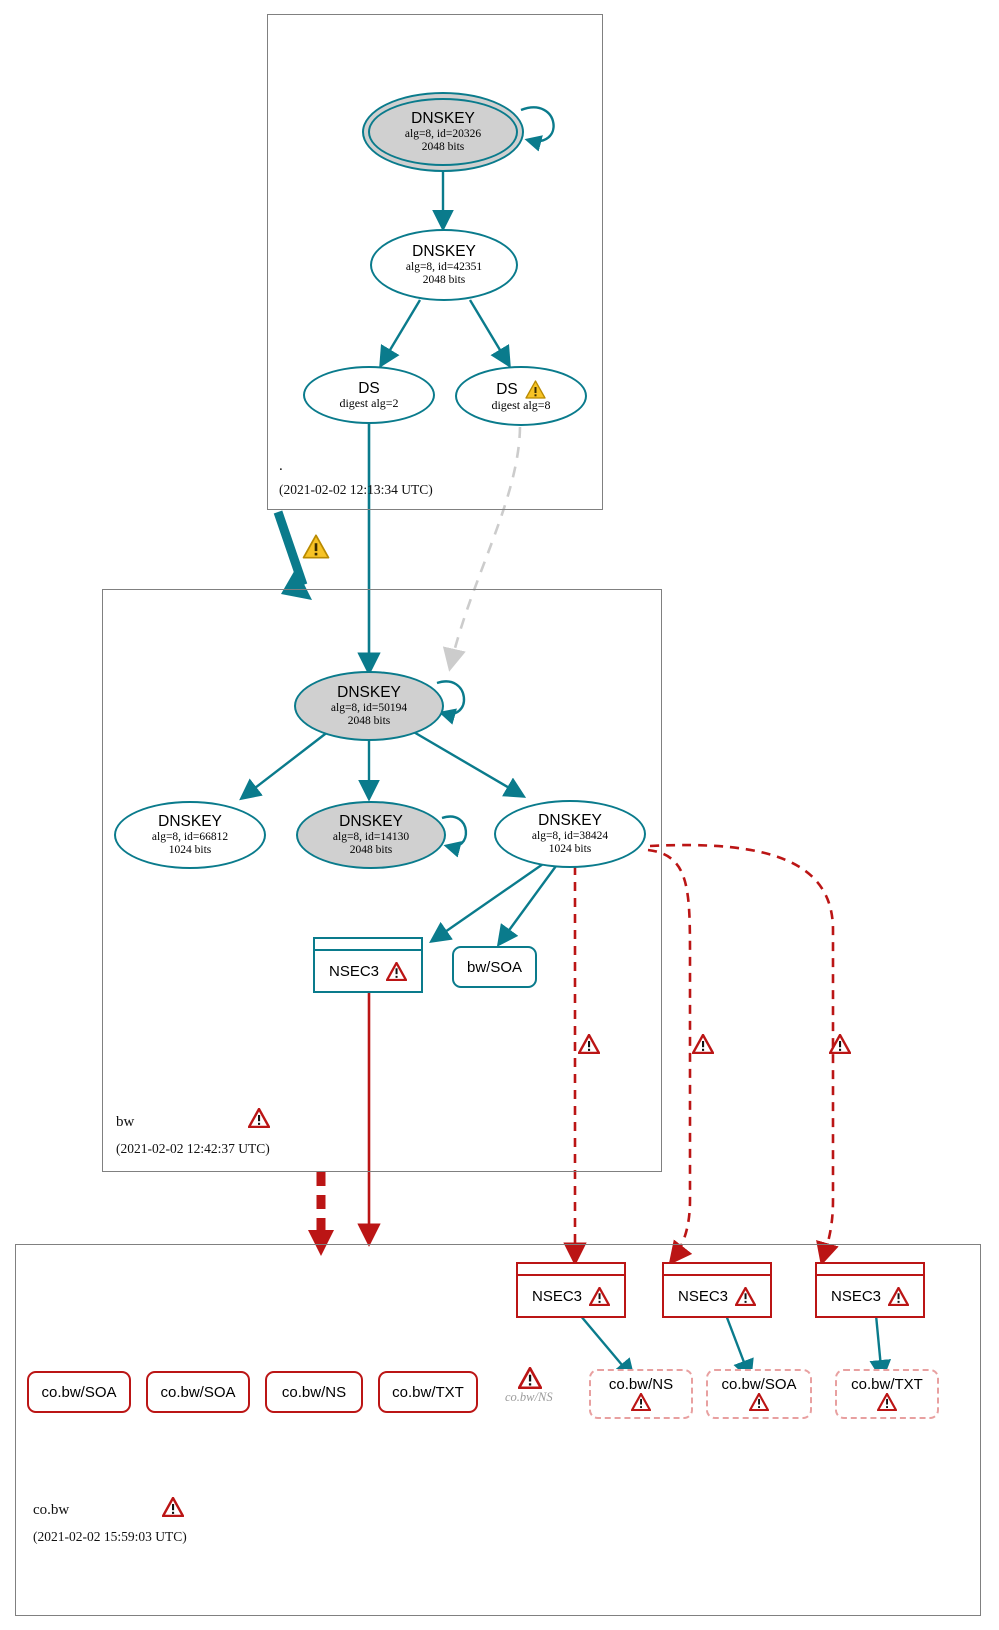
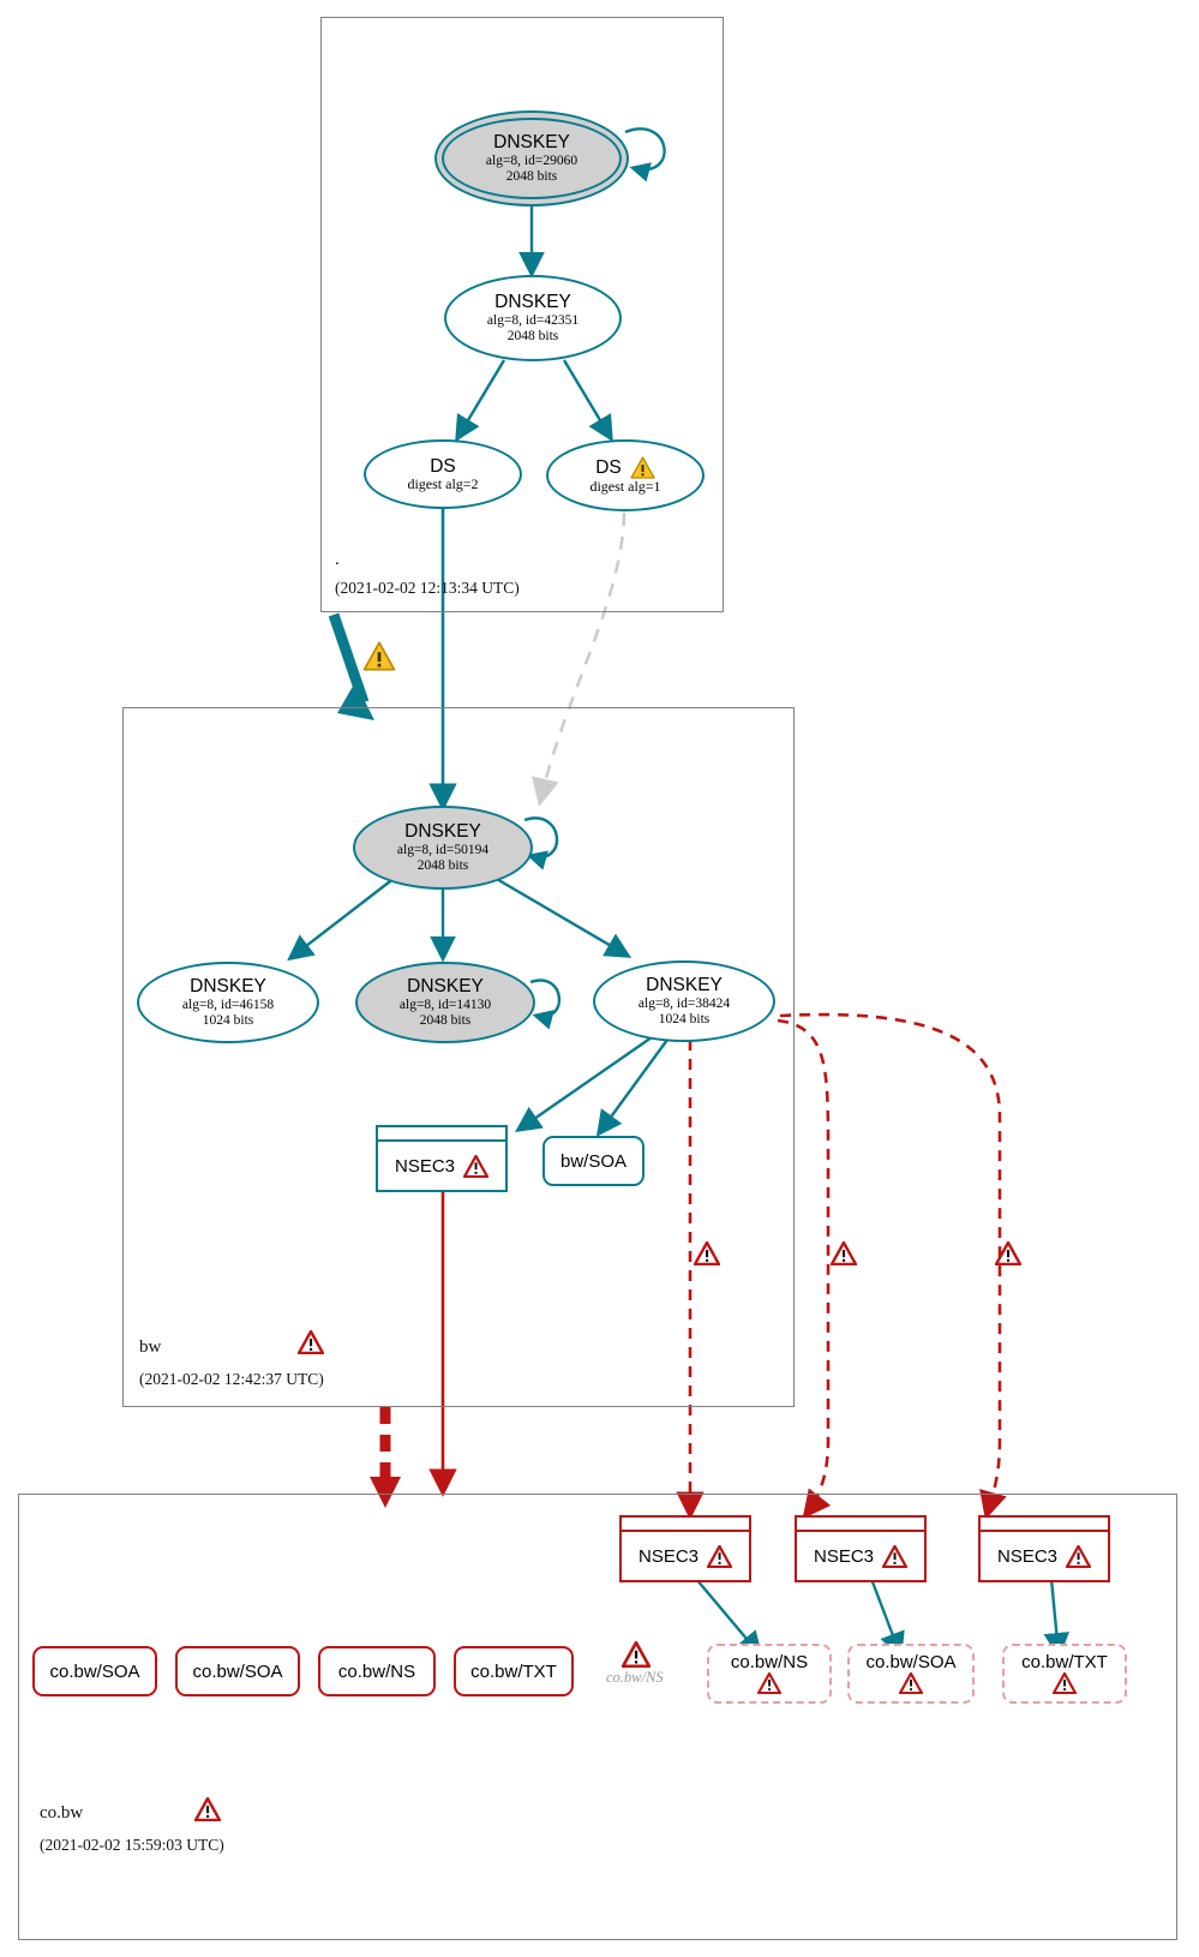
  .
  (2021-02-02 12:13:34 UTC)
  DNSKEY
- alg=8, id=20326
+ alg=8, id=29060
  2048 bits
  DNSKEY
  alg=8, id=42351
  2048 bits
  DS
  digest alg=2
  DS
- digest alg=8
+ digest alg=1
  bw
  (2021-02-02 12:42:37 UTC)
  DNSKEY
  alg=8, id=50194
  2048 bits
  DNSKEY
- alg=8, id=66812
+ alg=8, id=46158
  1024 bits
  DNSKEY
  alg=8, id=14130
  2048 bits
  DNSKEY
  alg=8, id=38424
  1024 bits
  NSEC3
  bw/SOA
  co.bw
  (2021-02-02 15:59:03 UTC)
  NSEC3
  NSEC3
  NSEC3
  co.bw/SOA
  co.bw/SOA
  co.bw/NS
  co.bw/TXT
  co.bw/NS
  co.bw/NS
  co.bw/SOA
  co.bw/TXT
